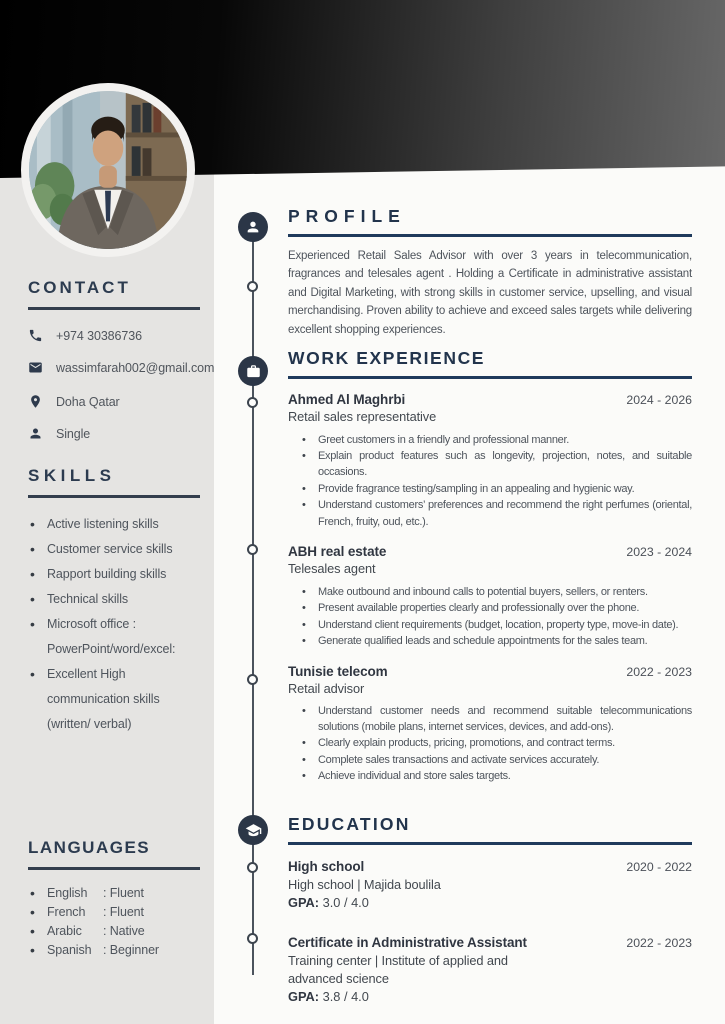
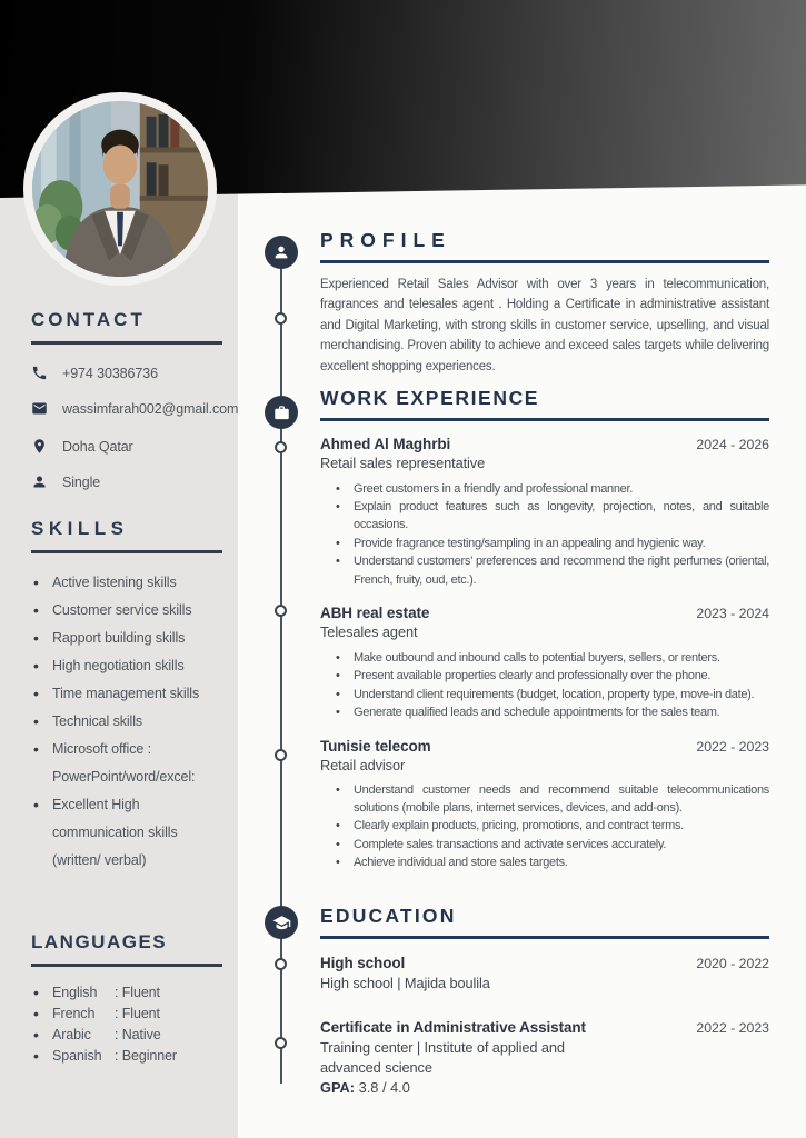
  CONTACT
  +974 30386736
  wassimfarah002@gmail.com
  Doha Qatar
  Single
  SKILLS
  Active listening skills
  Customer service skills
  Rapport building skills
+ High negotiation skills
+ Time management skills
  Technical skills
  Microsoft office : PowerPoint/word/excel:
  Excellent High communication skills (written/ verbal)
  LANGUAGES
  English : Fluent
  French : Fluent
  Arabic : Native
  Spanish : Beginner
  PROFILE
  Experienced Retail Sales Advisor with over 3 years in telecommunication, fragrances and telesales agent . Holding a Certificate in administrative assistant and Digital Marketing, with strong skills in customer service, upselling, and visual merchandising. Proven ability to achieve and exceed sales targets while delivering excellent shopping experiences.
  WORK EXPERIENCE
  Ahmed Al Maghrbi
  2024 - 2026
  Retail sales representative
  Greet customers in a friendly and professional manner.
  Explain product features such as longevity, projection, notes, and suitable occasions.
  Provide fragrance testing/sampling in an appealing and hygienic way.
  Understand customers’ preferences and recommend the right perfumes (oriental, French, fruity, oud, etc.).
  ABH real estate
  2023 - 2024
  Telesales agent
  Make outbound and inbound calls to potential buyers, sellers, or renters.
  Present available properties clearly and professionally over the phone.
  Understand client requirements (budget, location, property type, move-in date).
  Generate qualified leads and schedule appointments for the sales team.
  Tunisie telecom
  2022 - 2023
  Retail advisor
  Understand customer needs and recommend suitable telecommunications solutions (mobile plans, internet services, devices, and add-ons).
  Clearly explain products, pricing, promotions, and contract terms.
  Complete sales transactions and activate services accurately.
  Achieve individual and store sales targets.
  EDUCATION
  High school
  2020 - 2022
  High school | Majida boulila
- GPA: 3.0 / 4.0
  Certificate in Administrative Assistant
  2022 - 2023
  Training center | Institute of applied and advanced science
  GPA: 3.8 / 4.0
